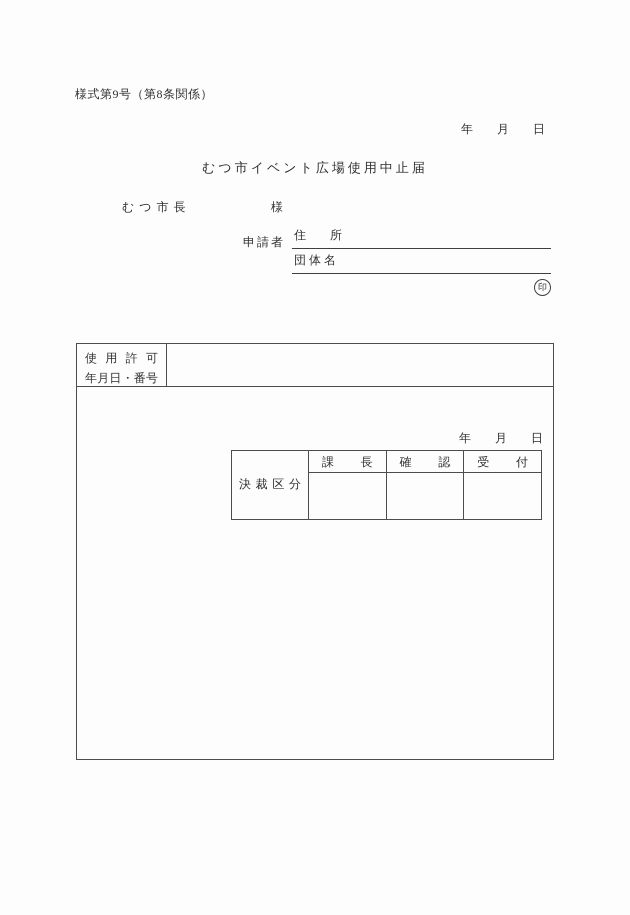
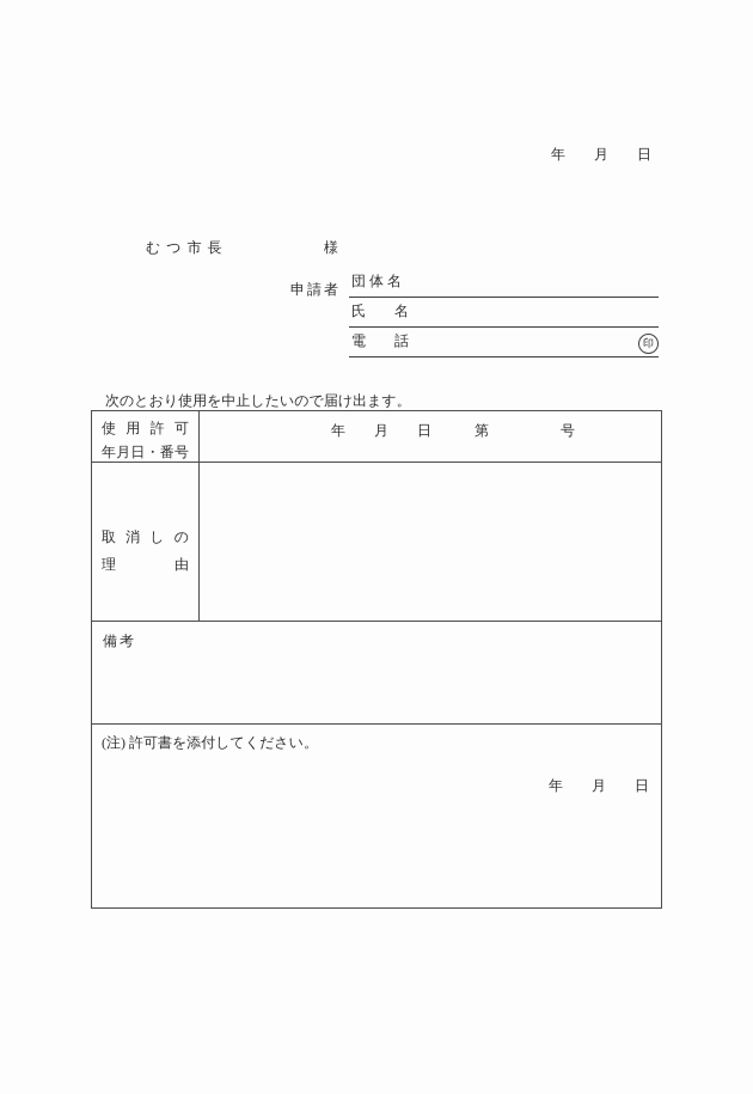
- 様式第9号（第8条関係）
  年 月 日
- むつ市イベント広場使用中止届
  むつ市長
  様
  申請者
- 住 所
  団 体 名
+ 氏 名
+ 電 話
  印
+ 次のとおり使用を中止したいので届け出ます。
  使用許可
  年月日・番号
+ 年 月 日 第 号
+ 取消しの
+ 理由
+ 備考
+ (注) 許可書を添付してください。
  年 月 日
- 決裁区分
- 課長
- 確認
- 受付
